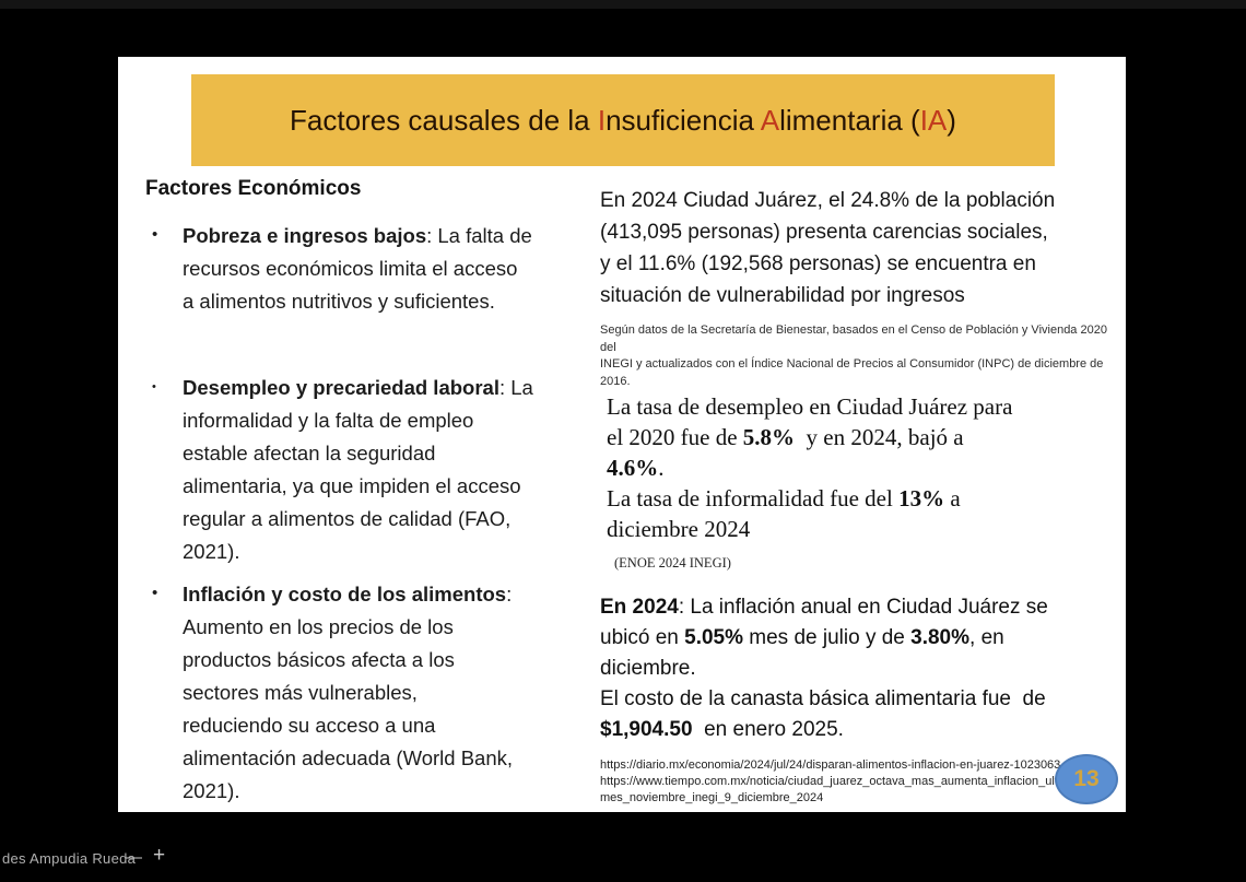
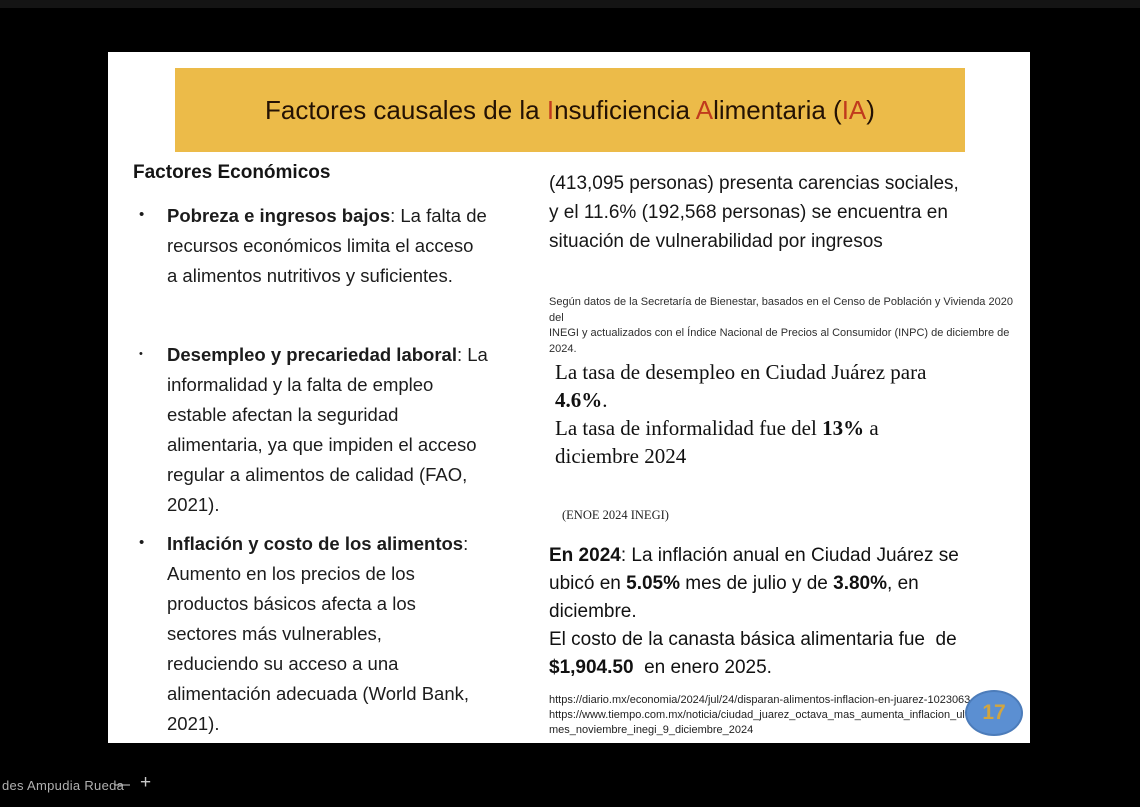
  Factores causales de la Insuficiencia Alimentaria (IA)
  Factores Económicos
  •
  Pobreza e ingresos bajos: La falta de
  recursos económicos limita el acceso
  a alimentos nutritivos y suficientes.
  •
  Desempleo y precariedad laboral: La
  informalidad y la falta de empleo
  estable afectan la seguridad
  alimentaria, ya que impiden el acceso
  regular a alimentos de calidad (FAO,
  2021).
  •
  Inflación y costo de los alimentos:
  Aumento en los precios de los
  productos básicos afecta a los
  sectores más vulnerables,
  reduciendo su acceso a una
  alimentación adecuada (World Bank,
  2021).
- En 2024 Ciudad Juárez, el 24.8% de la población
  (413,095 personas) presenta carencias sociales,
  y el 11.6% (192,568 personas) se encuentra en
  situación de vulnerabilidad por ingresos
  Según datos de la Secretaría de Bienestar, basados en el Censo de Población y Vivienda 2020 del
  INEGI y actualizados con el Índice Nacional de Precios al Consumidor (INPC) de diciembre de
- 2016.
+ 2024.
  La tasa de desempleo en Ciudad Juárez para
- el 2020 fue de 5.8% y en 2024, bajó a
  4.6%.
  La tasa de informalidad fue del 13% a
  diciembre 2024
  (ENOE 2024 INEGI)
  En 2024: La inflación anual en Ciudad Juárez se
  ubicó en 5.05% mes de julio y de 3.80%, en
  diciembre.
  El costo de la canasta básica alimentaria fue de
  $1,904.50 en enero 2025.
  https://diario.mx/economia/2024/jul/24/disparan-alimentos-inflacion-en-juarez-1023063
  https://www.tiempo.com.mx/noticia/ciudad_juarez_octava_mas_aumenta_inflacion_ul
  mes_noviembre_inegi_9_diciembre_2024
- 13
+ 17
  des Ampudia Rueda
  —
  +
